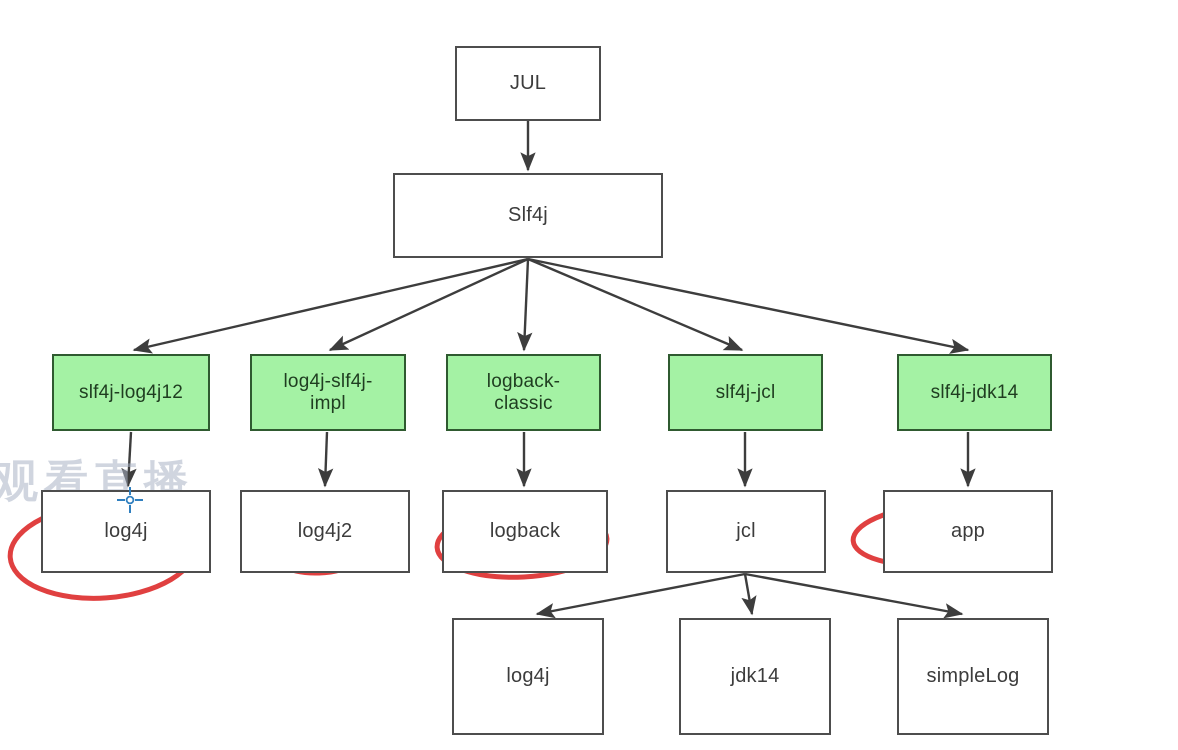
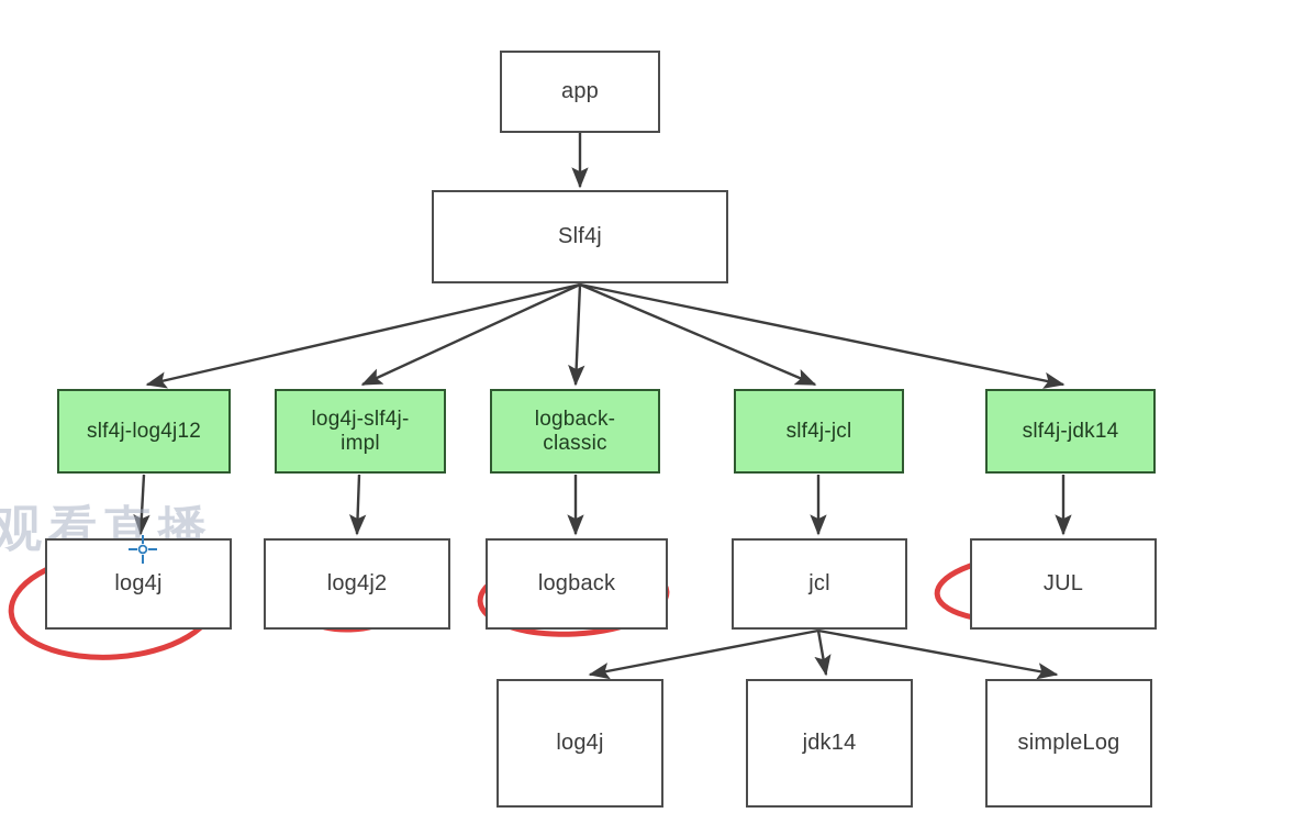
  观看直播
- JUL
+ app
  Slf4j
  slf4j-log4j12
  log4j-slf4j-
  impl
  logback-
  classic
  slf4j-jcl
  slf4j-jdk14
  log4j
  log4j2
  logback
  jcl
- app
+ JUL
  log4j
  jdk14
  simpleLog
